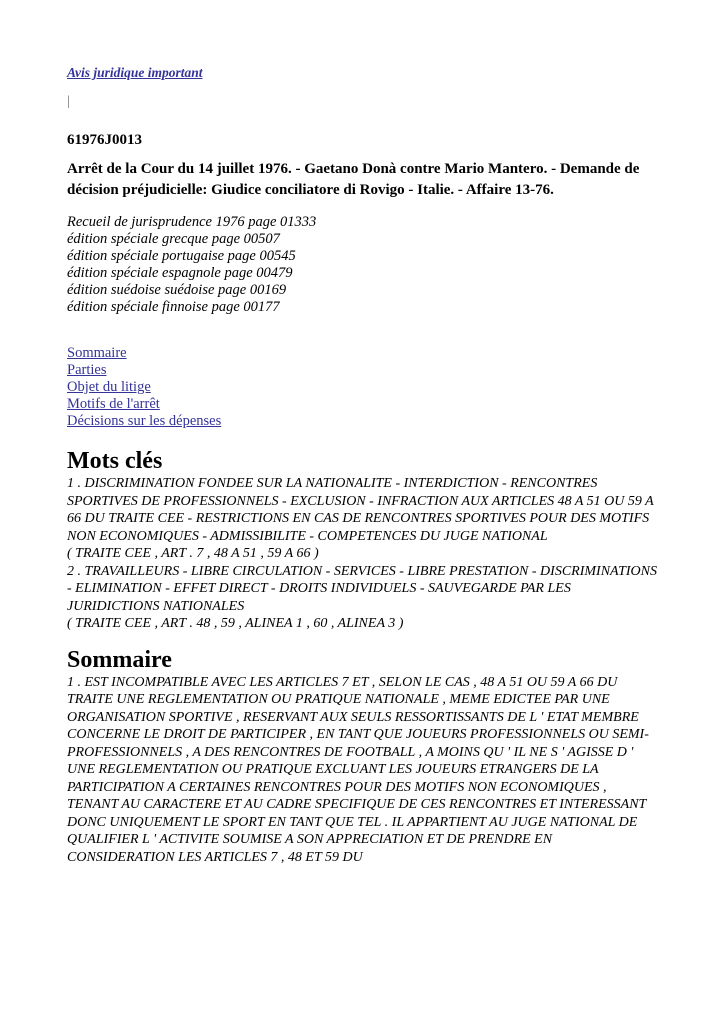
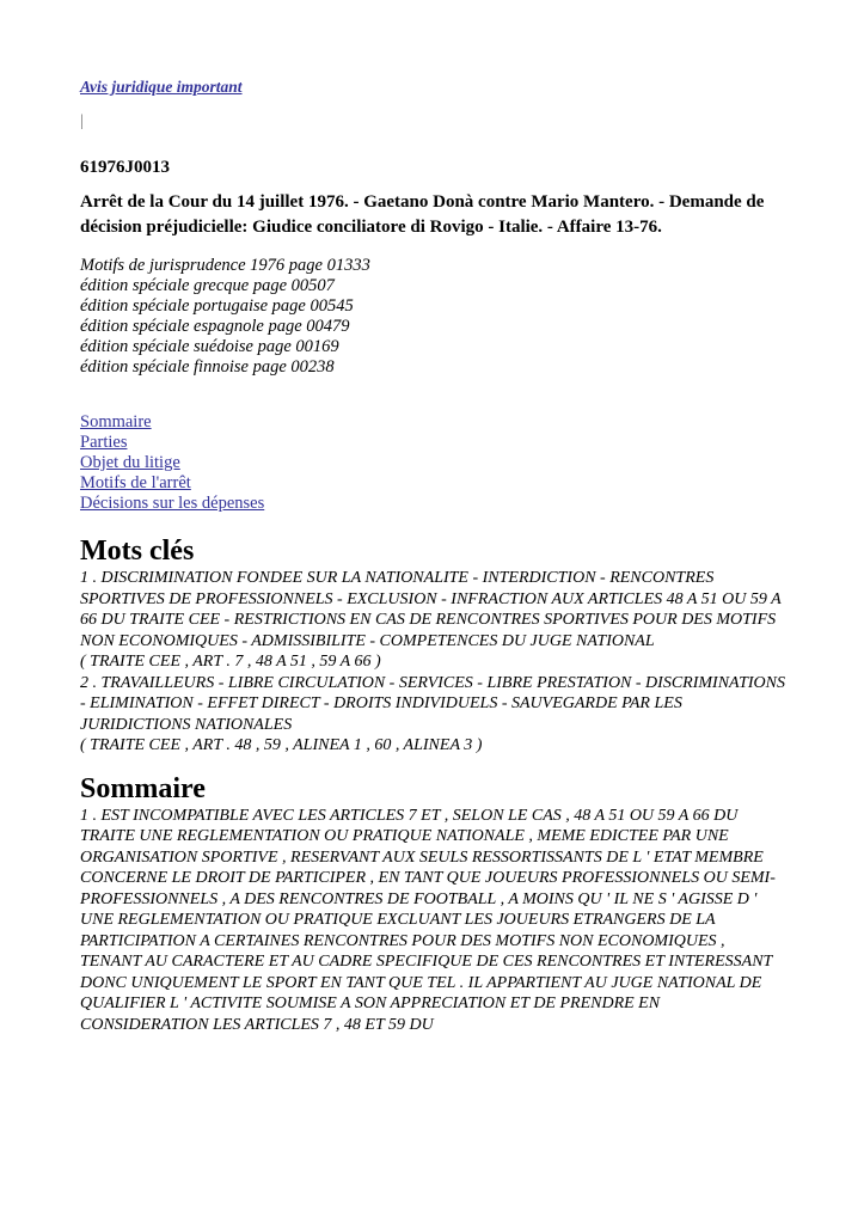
  Avis juridique important
  |
  61976J0013
  Arrêt de la Cour du 14 juillet 1976. - Gaetano Donà contre Mario Mantero. - Demande de décision préjudicielle: Giudice conciliatore di Rovigo - Italie. - Affaire 13-76.
- Recueil de jurisprudence 1976 page 01333
+ Motifs de jurisprudence 1976 page 01333
  édition spéciale grecque page 00507
  édition spéciale portugaise page 00545
  édition spéciale espagnole page 00479
- édition suédoise suédoise page 00169
+ édition spéciale suédoise page 00169
- édition spéciale finnoise page 00177
+ édition spéciale finnoise page 00238
  Sommaire
  Parties
  Objet du litige
  Motifs de l'arrêt
  Décisions sur les dépenses
  Mots clés
  1 . DISCRIMINATION FONDEE SUR LA NATIONALITE - INTERDICTION - RENCONTRES SPORTIVES DE PROFESSIONNELS - EXCLUSION - INFRACTION AUX ARTICLES 48 A 51 OU 59 A 66 DU TRAITE CEE - RESTRICTIONS EN CAS DE RENCONTRES SPORTIVES POUR DES MOTIFS NON ECONOMIQUES - ADMISSIBILITE - COMPETENCES DU JUGE NATIONAL
  ( TRAITE CEE , ART . 7 , 48 A 51 , 59 A 66 )
  2 . TRAVAILLEURS - LIBRE CIRCULATION - SERVICES - LIBRE PRESTATION - DISCRIMINATIONS - ELIMINATION - EFFET DIRECT - DROITS INDIVIDUELS - SAUVEGARDE PAR LES JURIDICTIONS NATIONALES
  ( TRAITE CEE , ART . 48 , 59 , ALINEA 1 , 60 , ALINEA 3 )
  Sommaire
  1 . EST INCOMPATIBLE AVEC LES ARTICLES 7 ET , SELON LE CAS , 48 A 51 OU 59 A 66 DU TRAITE UNE REGLEMENTATION OU PRATIQUE NATIONALE , MEME EDICTEE PAR UNE ORGANISATION SPORTIVE , RESERVANT AUX SEULS RESSORTISSANTS DE L ' ETAT MEMBRE CONCERNE LE DROIT DE PARTICIPER , EN TANT QUE JOUEURS PROFESSIONNELS OU SEMI-PROFESSIONNELS , A DES RENCONTRES DE FOOTBALL , A MOINS QU ' IL NE S ' AGISSE D ' UNE REGLEMENTATION OU PRATIQUE EXCLUANT LES JOUEURS ETRANGERS DE LA PARTICIPATION A CERTAINES RENCONTRES POUR DES MOTIFS NON ECONOMIQUES , TENANT AU CARACTERE ET AU CADRE SPECIFIQUE DE CES RENCONTRES ET INTERESSANT DONC UNIQUEMENT LE SPORT EN TANT QUE TEL . IL APPARTIENT AU JUGE NATIONAL DE QUALIFIER L ' ACTIVITE SOUMISE A SON APPRECIATION ET DE PRENDRE EN CONSIDERATION LES ARTICLES 7 , 48 ET 59 DU
